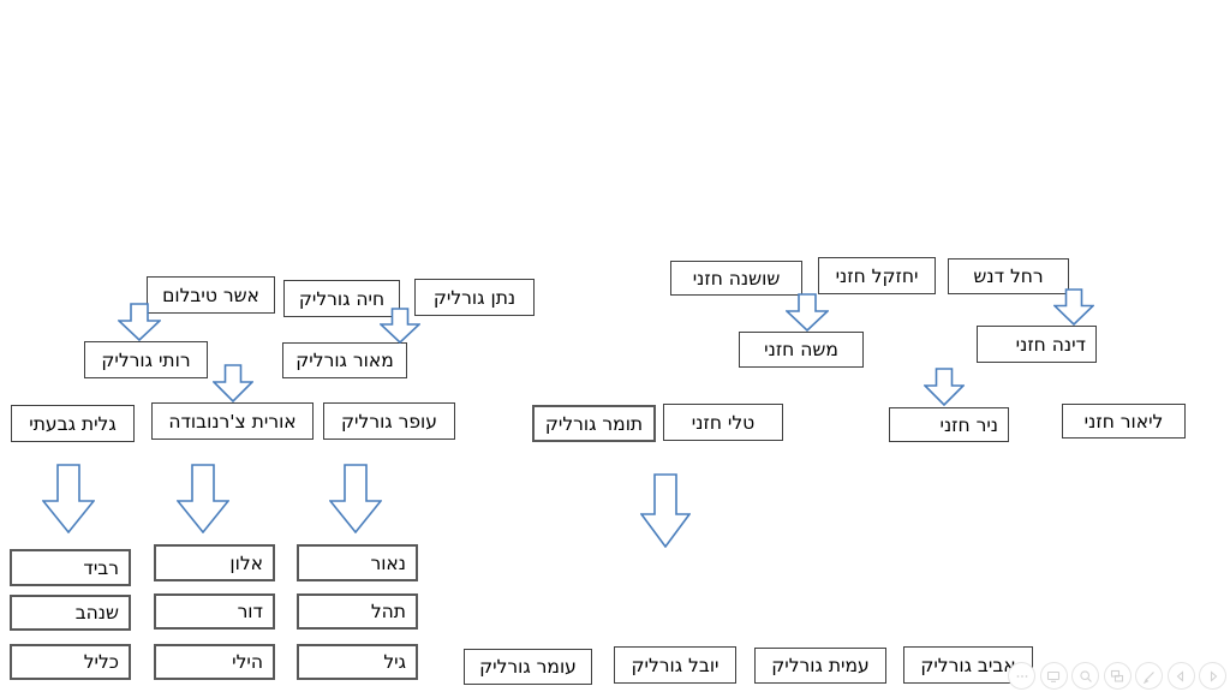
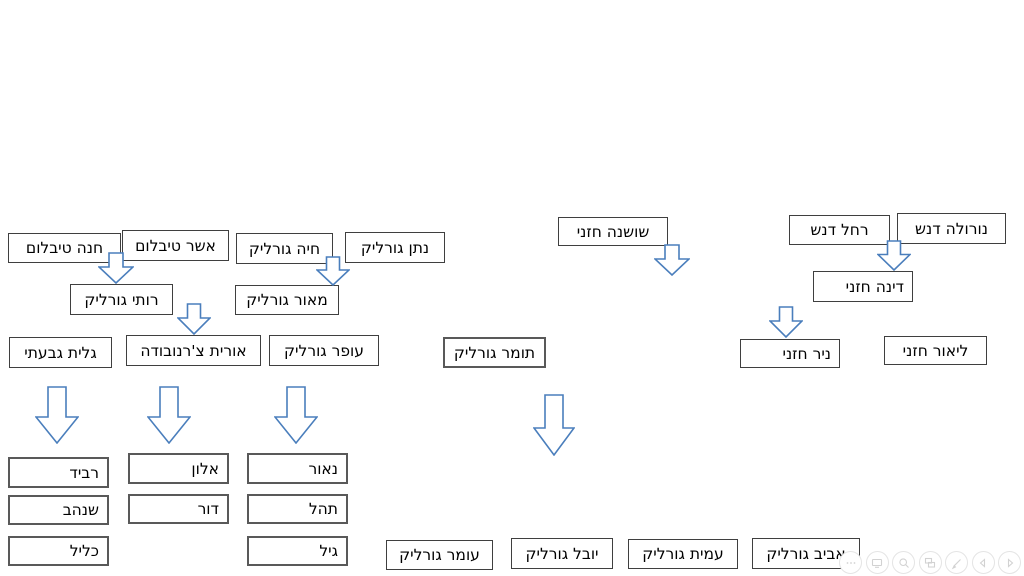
+ חנה טיבלום
  אשר טיבלום
  חיה גורליק
  נתן גורליק
  שושנה חזני
- יחזקל חזני
  רחל דנש
+ נורולה דנש
  רותי גורליק
  מאור גורליק
- משה חזני
  דינה חזני
  גלית גבעתי
  אורית צ'רנובודה
  עופר גורליק
  תומר גורליק
- טלי חזני
  ניר חזני
  ליאור חזני
  רביד
  שנהב
  כליל
  אלון
  דור
- הילי
  נאור
  תהל
  גיל
  עומר גורליק
  יובל גורליק
  עמית גורליק
  אביב גורליק
